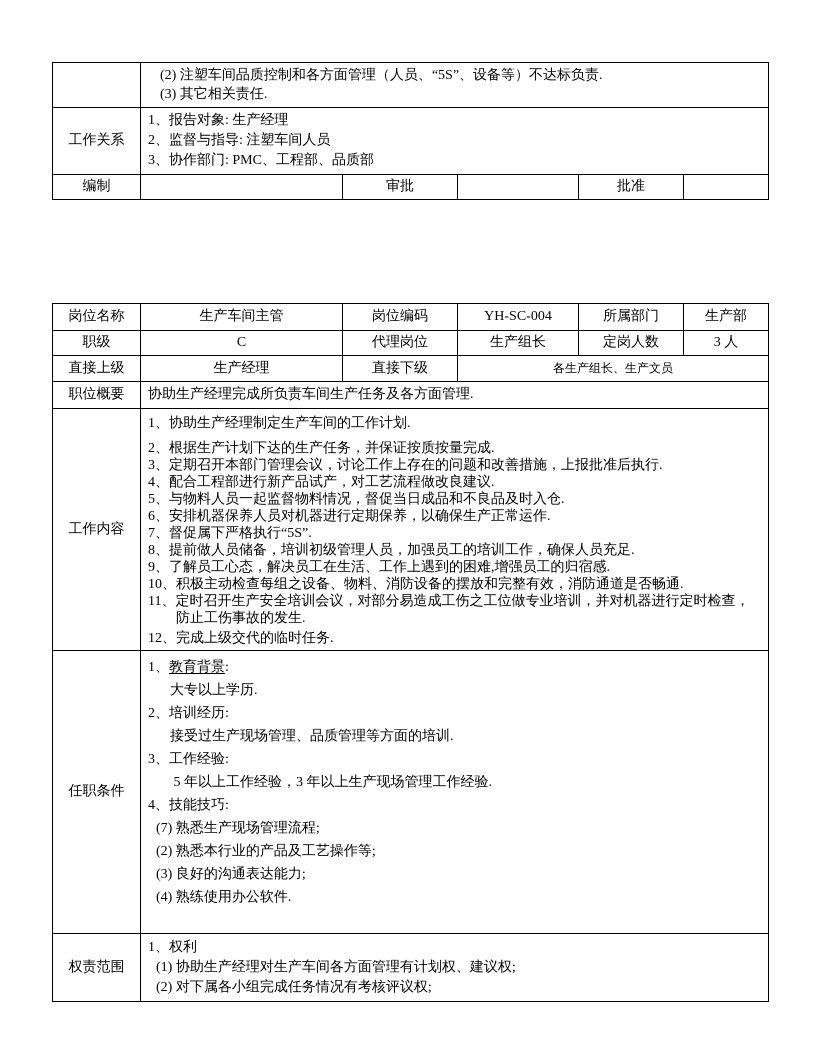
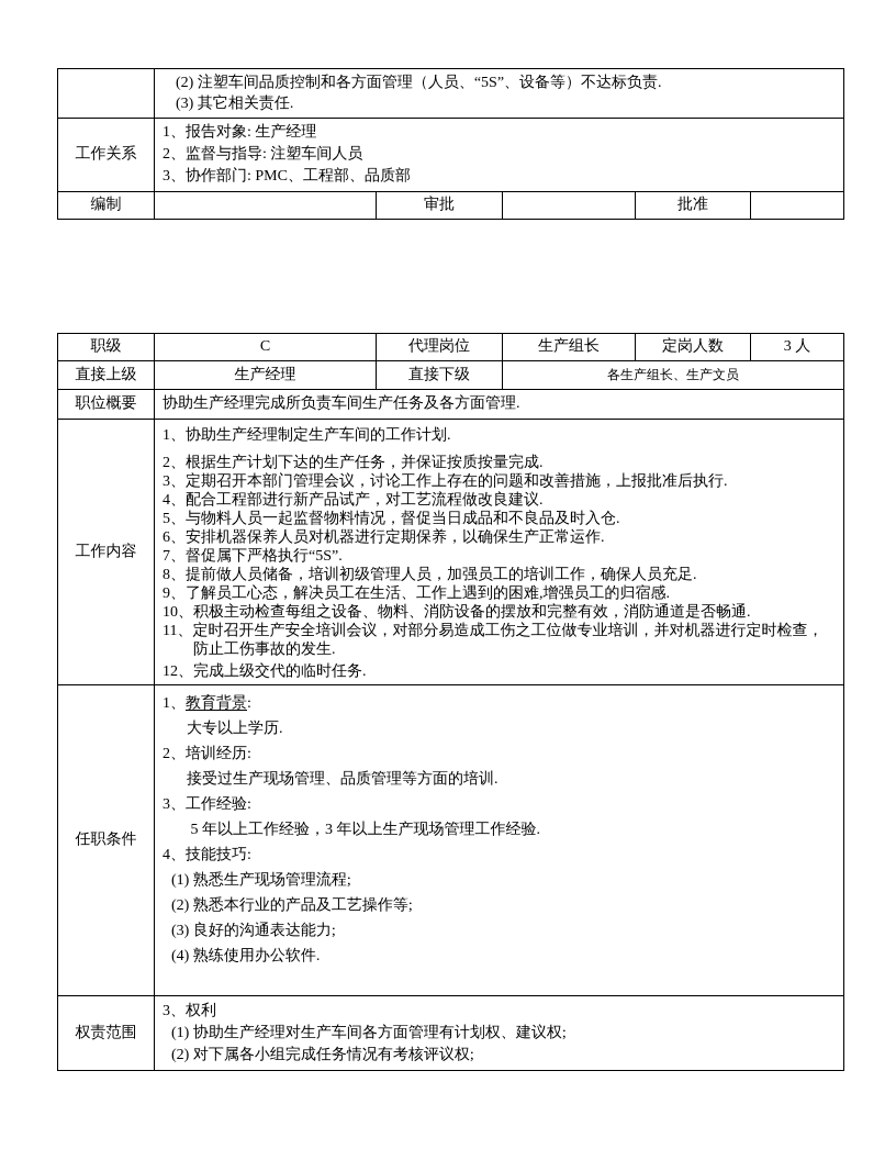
  	(2) 注塑车间品质控制和各方面管理（人员、“5S”、设备等）不达标负责. (3) 其它相关责任.
  工作关系	1、报告对象: 生产经理 2、监督与指导: 注塑车间人员 3、协作部门: PMC、工程部、品质部
  编制		审批		批准
- 岗位名称	生产车间主管	岗位编码	YH-SC-004	所属部门	生产部
  职级	C	代理岗位	生产组长	定岗人数	3 人
  直接上级	生产经理	直接下级	各生产组长、生产文员
  职位概要	协助生产经理完成所负责车间生产任务及各方面管理.
  工作内容	1、协助生产经理制定生产车间的工作计划. 2、根据生产计划下达的生产任务，并保证按质按量完成. 3、定期召开本部门管理会议，讨论工作上存在的问题和改善措施，上报批准后执行. 4、配合工程部进行新产品试产，对工艺流程做改良建议. 5、与物料人员一起监督物料情况，督促当日成品和不良品及时入仓. 6、安排机器保养人员对机器进行定期保养，以确保生产正常运作. 7、督促属下严格执行“5S”. 8、提前做人员储备，培训初级管理人员，加强员工的培训工作，确保人员充足. 9、了解员工心态，解决员工在生活、工作上遇到的困难,增强员工的归宿感. 10、积极主动检查每组之设备、物料、消防设备的摆放和完整有效，消防通道是否畅通. 11、定时召开生产安全培训会议，对部分易造成工伤之工位做专业培训，并对机器进行定时检查，防止工伤事故的发生. 12、完成上级交代的临时任务.
- 任职条件	1、教育背景: 大专以上学历. 2、培训经历: 接受过生产现场管理、品质管理等方面的培训. 3、工作经验: 5 年以上工作经验，3 年以上生产现场管理工作经验. 4、技能技巧: (7) 熟悉生产现场管理流程; (2) 熟悉本行业的产品及工艺操作等; (3) 良好的沟通表达能力; (4) 熟练使用办公软件.
+ 任职条件	1、教育背景: 大专以上学历. 2、培训经历: 接受过生产现场管理、品质管理等方面的培训. 3、工作经验: 5 年以上工作经验，3 年以上生产现场管理工作经验. 4、技能技巧: (1) 熟悉生产现场管理流程; (2) 熟悉本行业的产品及工艺操作等; (3) 良好的沟通表达能力; (4) 熟练使用办公软件.
- 权责范围	1、权利 (1) 协助生产经理对生产车间各方面管理有计划权、建议权; (2) 对下属各小组完成任务情况有考核评议权;
+ 权责范围	3、权利 (1) 协助生产经理对生产车间各方面管理有计划权、建议权; (2) 对下属各小组完成任务情况有考核评议权;
